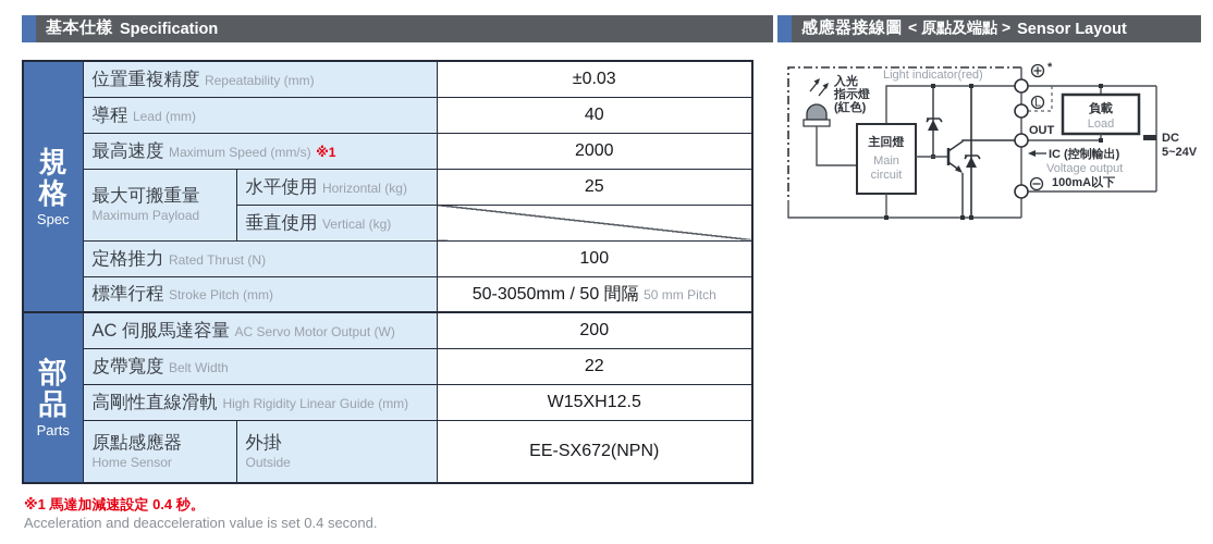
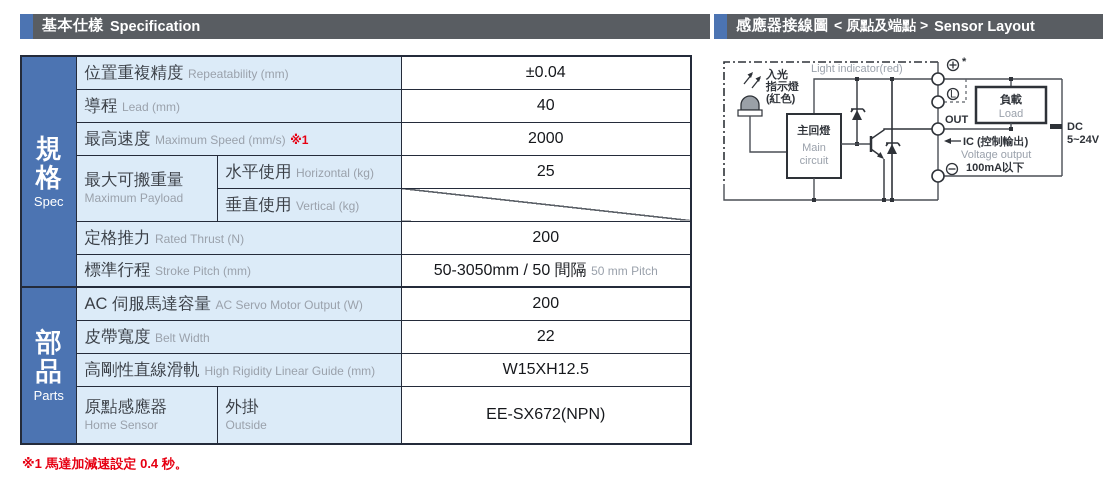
  基本仕樣
  Specification
  感應器接線圖
  < 原點及端點 >
  Sensor Layout
- 規格 Spec	位置重複精度 Repeatability (mm)	±0.03
+ 規格 Spec	位置重複精度 Repeatability (mm)	±0.04
  導程 Lead (mm)	40
  最高速度 Maximum Speed (mm/s) ※1	2000
  最大可搬重量 Maximum Payload	水平使用 Horizontal (kg)	25
  垂直使用 Vertical (kg)
- 定格推力 Rated Thrust (N)	100
+ 定格推力 Rated Thrust (N)	200
  標準行程 Stroke Pitch (mm)	50-3050mm / 50 間隔 50 mm Pitch
  部品 Parts	AC 伺服馬達容量 AC Servo Motor Output (W)	200
  皮帶寬度 Belt Width	22
  高剛性直線滑軌 High Rigidity Linear Guide (mm)	W15XH12.5
  原點感應器 Home Sensor	外掛 Outside	EE-SX672(NPN)
  入光
  指示燈
  (紅色)
  Light indicator(red)
  主回燈
  Main
  circuit
  負載
  Load
  DC
  5~24V
  *
  L
  OUT
  IC
  (控制輸出)
  Voltage output
  100mA以下
  ※1 馬達加減速設定 0.4 秒。
- Acceleration and deacceleration value is set 0.4 second.
